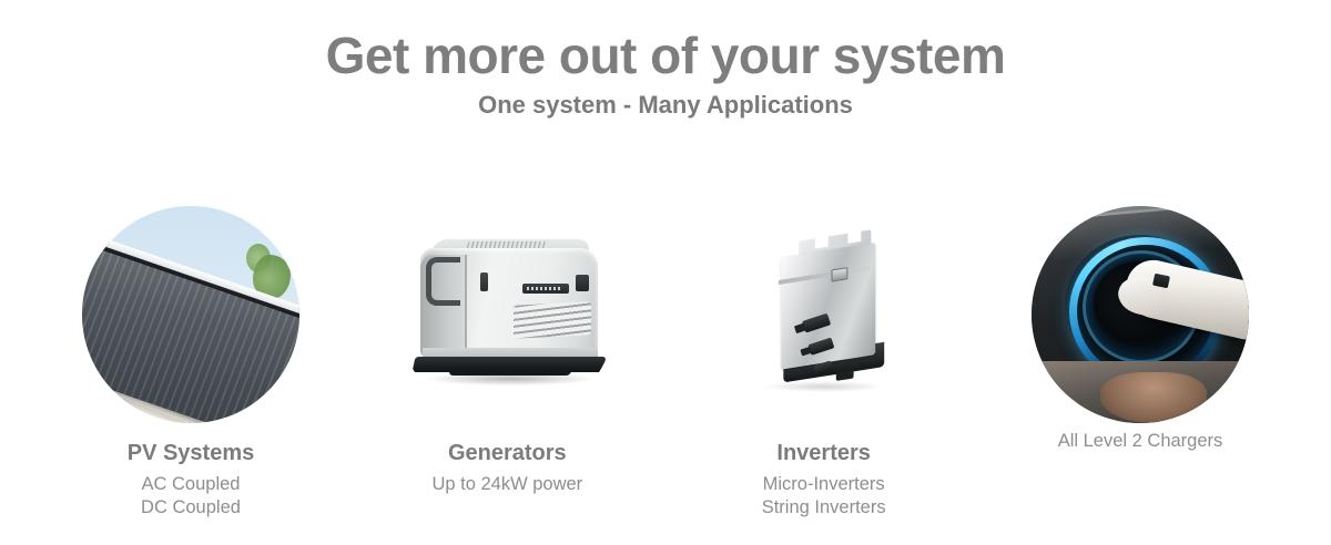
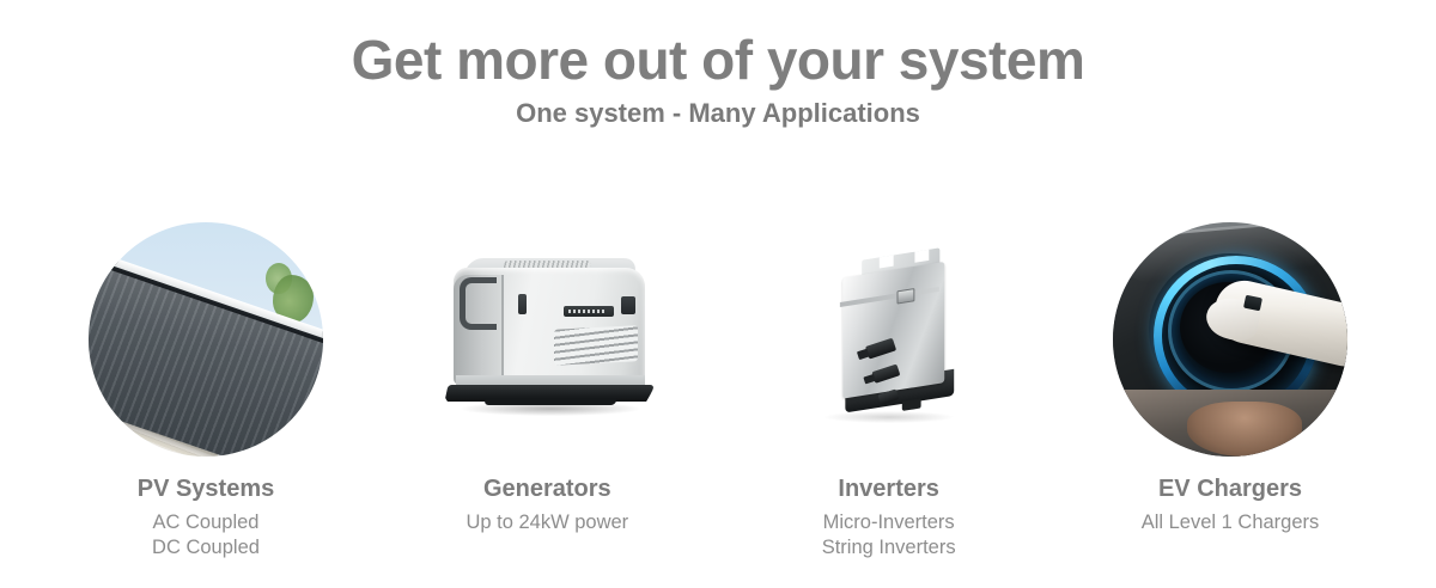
  Get more out of your system
  One system - Many Applications
  PV Systems
  AC Coupled
  DC Coupled
  Generators
  Up to 24kW power
  Inverters
  Micro-Inverters
  String Inverters
+ EV Chargers
- All Level 2 Chargers
+ All Level 1 Chargers
